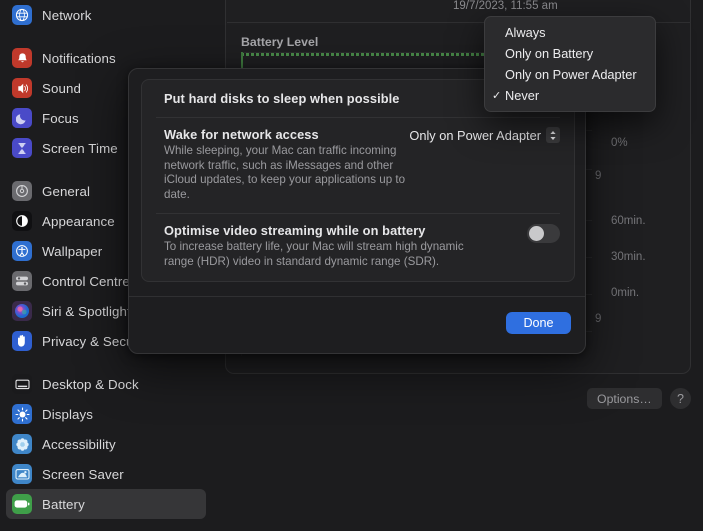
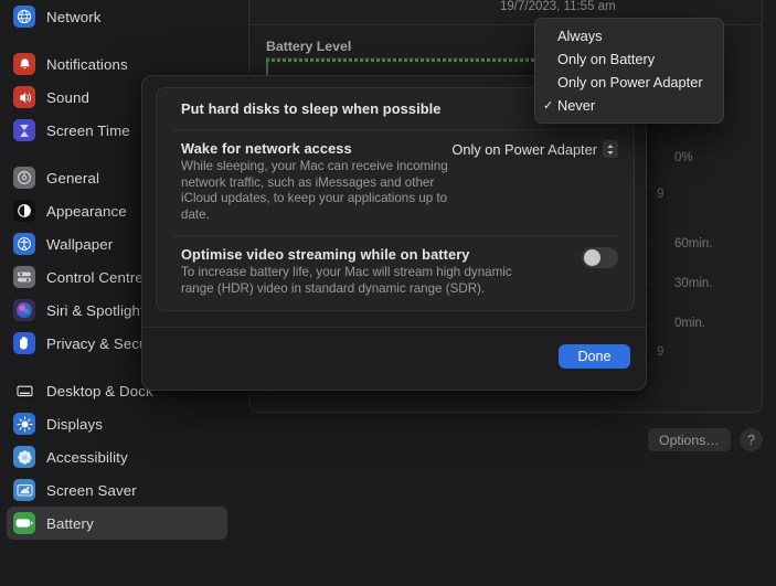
  Network
  Notifications
  Sound
- Focus
  Screen Time
  General
  Appearance
  Wallpaper
  Control Centre
  Siri & Spotligh
  Desktop & Dock
  Displays
  Accessibility
  Screen Saver
  Battery
  19/7/2023, 11:55 am
  Battery Level
  0%
  60min.
  30min.
  0min.
  9
  9
  Options…
  ?
  Put hard disks to sleep when possible
  Wake for network access
- While sleeping, your Mac can traffic incoming network traffic, such as iMessages and other iCloud updates, to keep your applications up to date.
+ While sleeping, your Mac can receive incoming network traffic, such as iMessages and other iCloud updates, to keep your applications up to date.
  Only on Power Adapter
  Optimise video streaming while on battery
  To increase battery life, your Mac will stream high dynamic range (HDR) video in standard dynamic range (SDR).
  Done
  Always
  Only on Battery
  Only on Power Adapter
  ✓
  Never
